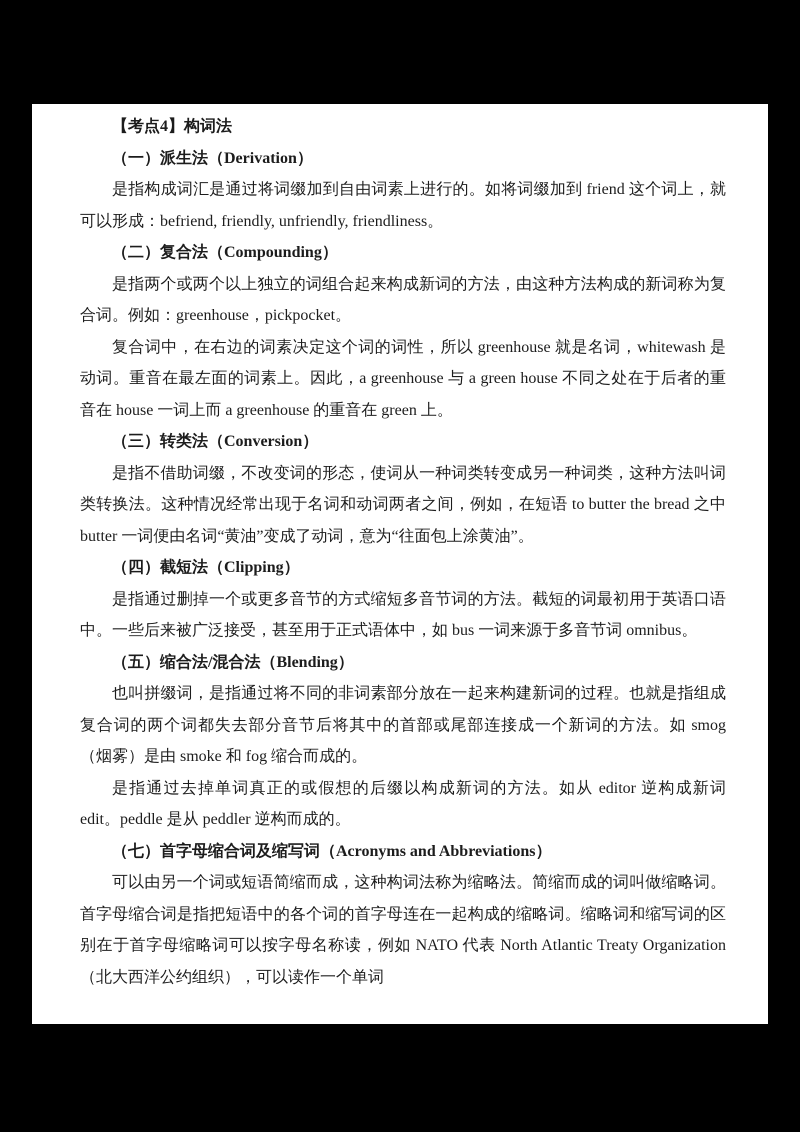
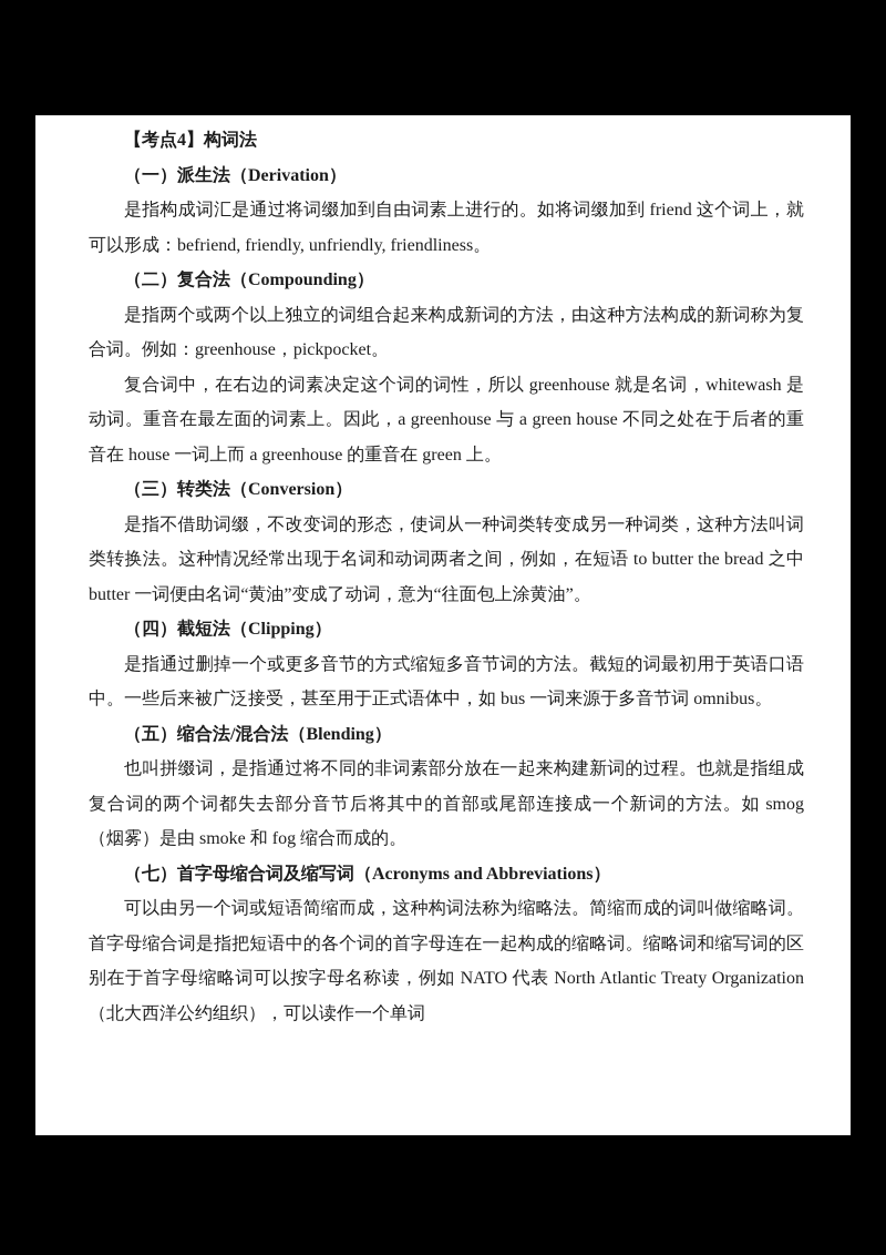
  【考点4】构词法
  （一）派生法（Derivation）
  是指构成词汇是通过将词缀加到自由词素上进行的。如将词缀加到 friend 这个词上，就可以形成：befriend, friendly, unfriendly, friendliness。
  （二）复合法（Compounding）
  是指两个或两个以上独立的词组合起来构成新词的方法，由这种方法构成的新词称为复合词。例如：greenhouse，pickpocket。
  复合词中，在右边的词素决定这个词的词性，所以 greenhouse 就是名词，whitewash 是动词。重音在最左面的词素上。因此，a greenhouse 与 a green house 不同之处在于后者的重音在 house 一词上而 a greenhouse 的重音在 green 上。
  （三）转类法（Conversion）
  是指不借助词缀，不改变词的形态，使词从一种词类转变成另一种词类，这种方法叫词类转换法。这种情况经常出现于名词和动词两者之间，例如，在短语 to butter the bread 之中 butter 一词便由名词“黄油”变成了动词，意为“往面包上涂黄油”。
  （四）截短法（Clipping）
  是指通过删掉一个或更多音节的方式缩短多音节词的方法。截短的词最初用于英语口语中。一些后来被广泛接受，甚至用于正式语体中，如 bus 一词来源于多音节词 omnibus。
  （五）缩合法/混合法（Blending）
  也叫拼缀词，是指通过将不同的非词素部分放在一起来构建新词的过程。也就是指组成复合词的两个词都失去部分音节后将其中的首部或尾部连接成一个新词的方法。如 smog（烟雾）是由 smoke 和 fog 缩合而成的。
- 是指通过去掉单词真正的或假想的后缀以构成新词的方法。如从 editor 逆构成新词 edit。peddle 是从 peddler 逆构而成的。
  （七）首字母缩合词及缩写词（Acronyms and Abbreviations）
  可以由另一个词或短语简缩而成，这种构词法称为缩略法。简缩而成的词叫做缩略词。首字母缩合词是指把短语中的各个词的首字母连在一起构成的缩略词。缩略词和缩写词的区别在于首字母缩略词可以按字母名称读，例如 NATO 代表 North Atlantic Treaty Organization（北大西洋公约组织），可以读作一个单词
